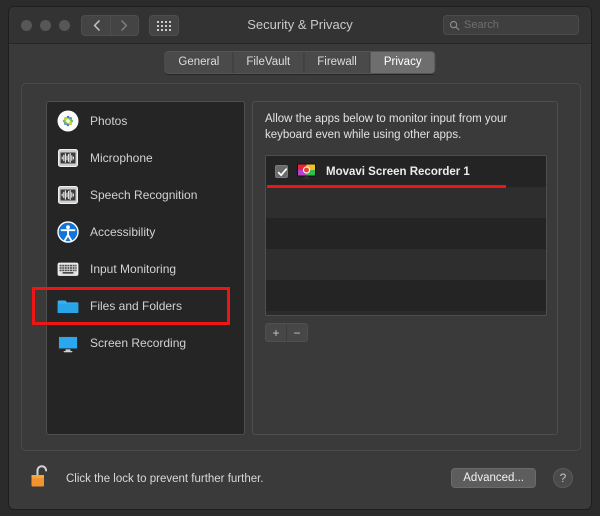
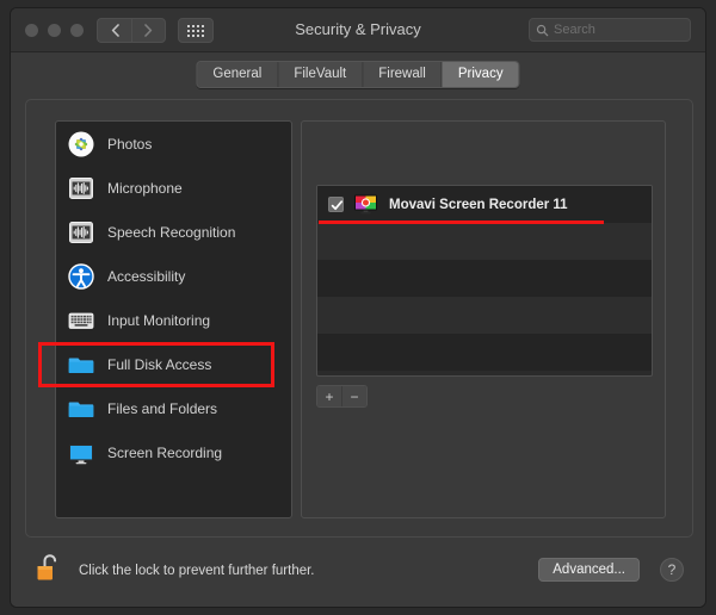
  Security & Privacy
  Search
  General
  FileVault
  Firewall
  Privacy
  Photos
  Microphone
  Speech Recognition
  Accessibility
  Input Monitoring
+ Full Disk Access
  Files and Folders
  Screen Recording
- Allow the apps below to monitor input from your keyboard even while using other apps.
- Movavi Screen Recorder 1
+ Movavi Screen Recorder 11
  +
  −
  Click the lock to prevent further further.
  Advanced...
  ?
